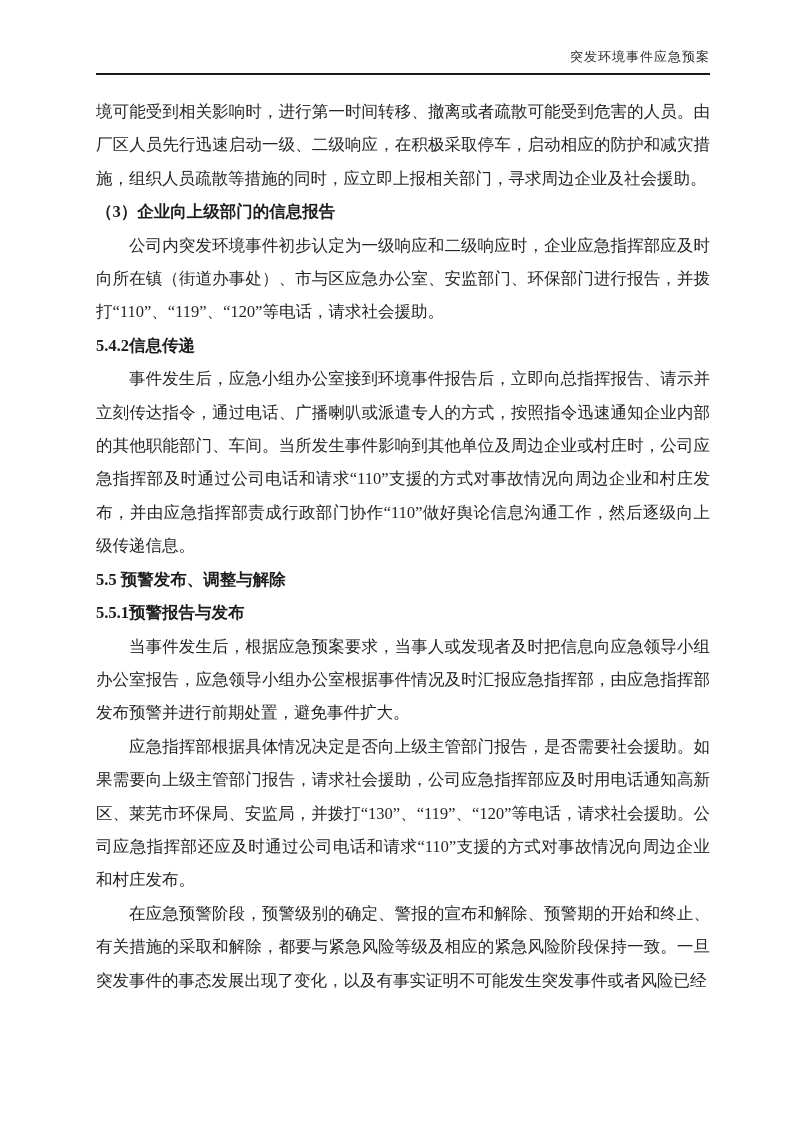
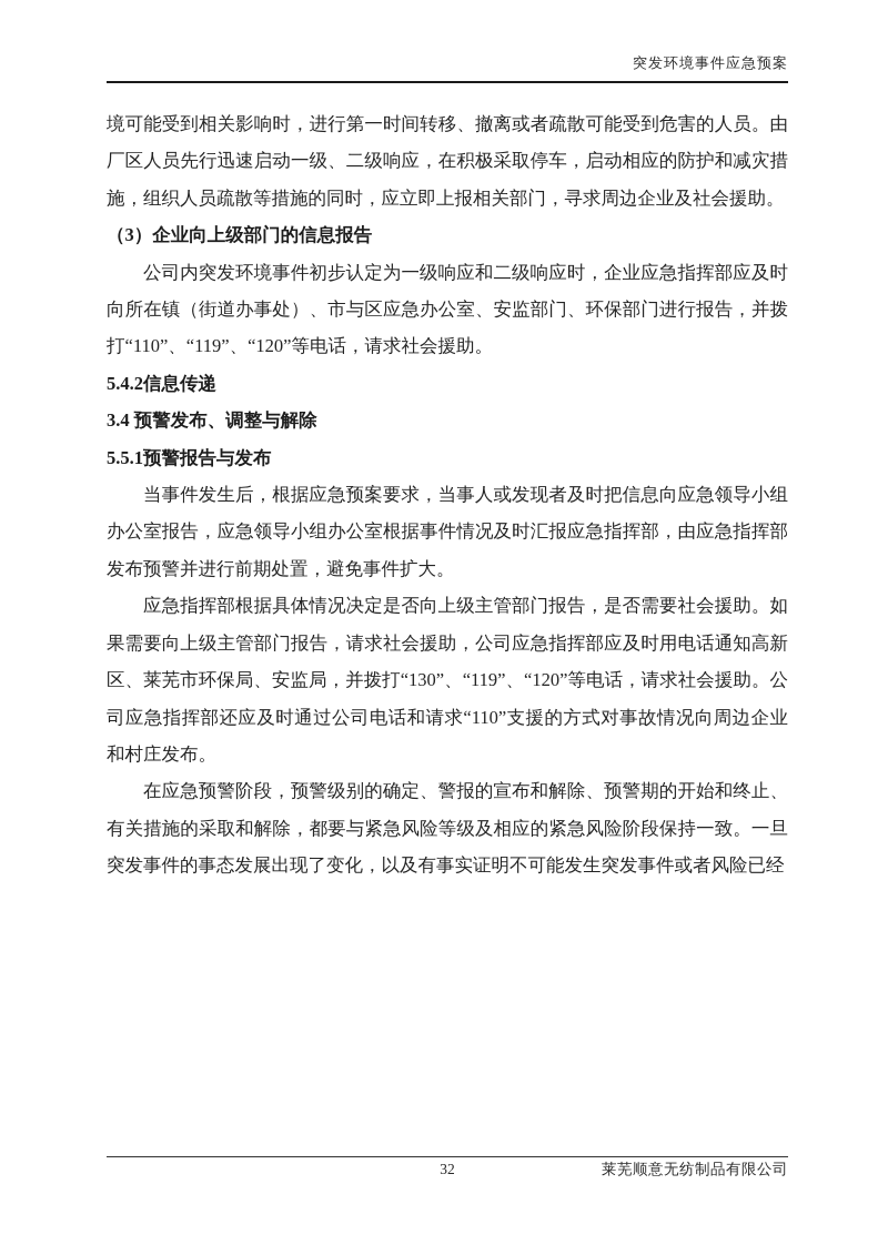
  突发环境事件应急预案
  境可能受到相关影响时，进行第一时间转移、撤离或者疏散可能受到危害的人员。由厂区人员先行迅速启动一级、二级响应，在积极采取停车，启动相应的防护和减灾措施，组织人员疏散等措施的同时，应立即上报相关部门，寻求周边企业及社会援助。
  （3）企业向上级部门的信息报告
  公司内突发环境事件初步认定为一级响应和二级响应时，企业应急指挥部应及时向所在镇（街道办事处）、市与区应急办公室、安监部门、环保部门进行报告，并拨打“110”、“119”、“120”等电话，请求社会援助。
  5.4.2信息传递
- 事件发生后，应急小组办公室接到环境事件报告后，立即向总指挥报告、请示并立刻传达指令，通过电话、广播喇叭或派遣专人的方式，按照指令迅速通知企业内部的其他职能部门、车间。当所发生事件影响到其他单位及周边企业或村庄时，公司应急指挥部及时通过公司电话和请求“110”支援的方式对事故情况向周边企业和村庄发布，并由应急指挥部责成行政部门协作“110”做好舆论信息沟通工作，然后逐级向上级传递信息。
- 5.5 预警发布、调整与解除
+ 3.4 预警发布、调整与解除
  5.5.1预警报告与发布
  当事件发生后，根据应急预案要求，当事人或发现者及时把信息向应急领导小组办公室报告，应急领导小组办公室根据事件情况及时汇报应急指挥部，由应急指挥部发布预警并进行前期处置，避免事件扩大。
  应急指挥部根据具体情况决定是否向上级主管部门报告，是否需要社会援助。如果需要向上级主管部门报告，请求社会援助，公司应急指挥部应及时用电话通知高新区、莱芜市环保局、安监局，并拨打“130”、“119”、“120”等电话，请求社会援助。公司应急指挥部还应及时通过公司电话和请求“110”支援的方式对事故情况向周边企业和村庄发布。
  在应急预警阶段，预警级别的确定、警报的宣布和解除、预警期的开始和终止、有关措施的采取和解除，都要与紧急风险等级及相应的紧急风险阶段保持一致。一旦突发事件的事态发展出现了变化，以及有事实证明不可能发生突发事件或者风险已经
+ 32
+ 莱芜顺意无纺制品有限公司
